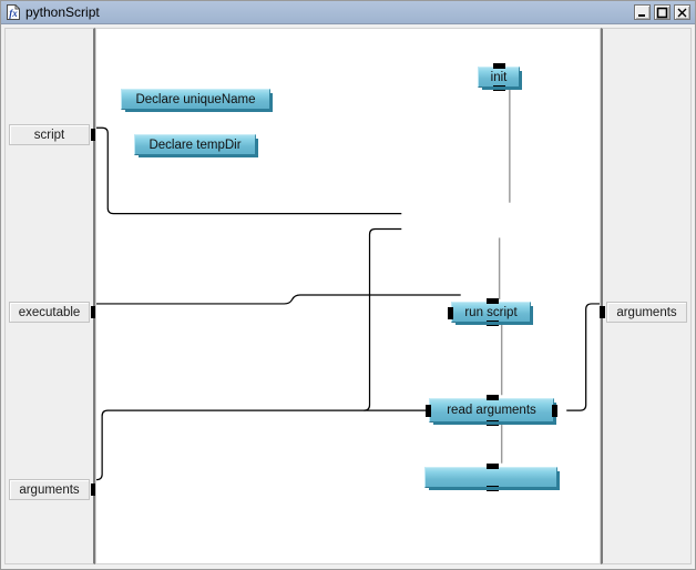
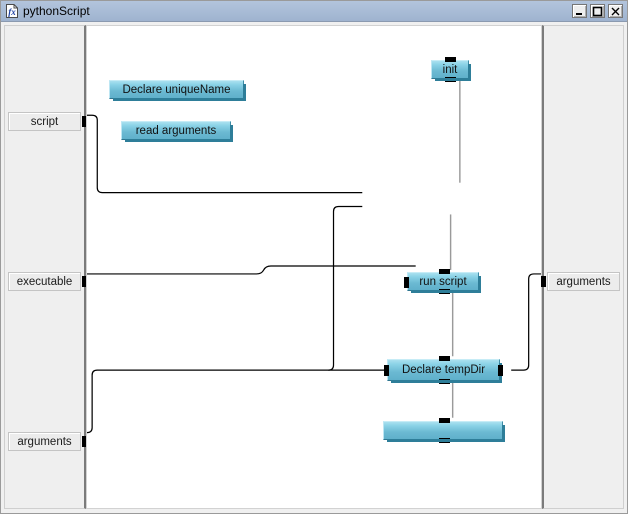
  fx
  pythonScript
  script
  executable
  arguments
  init
  Declare uniqueName
- Declare tempDir
+ read arguments
  run script
- read arguments
+ Declare tempDir
  arguments
